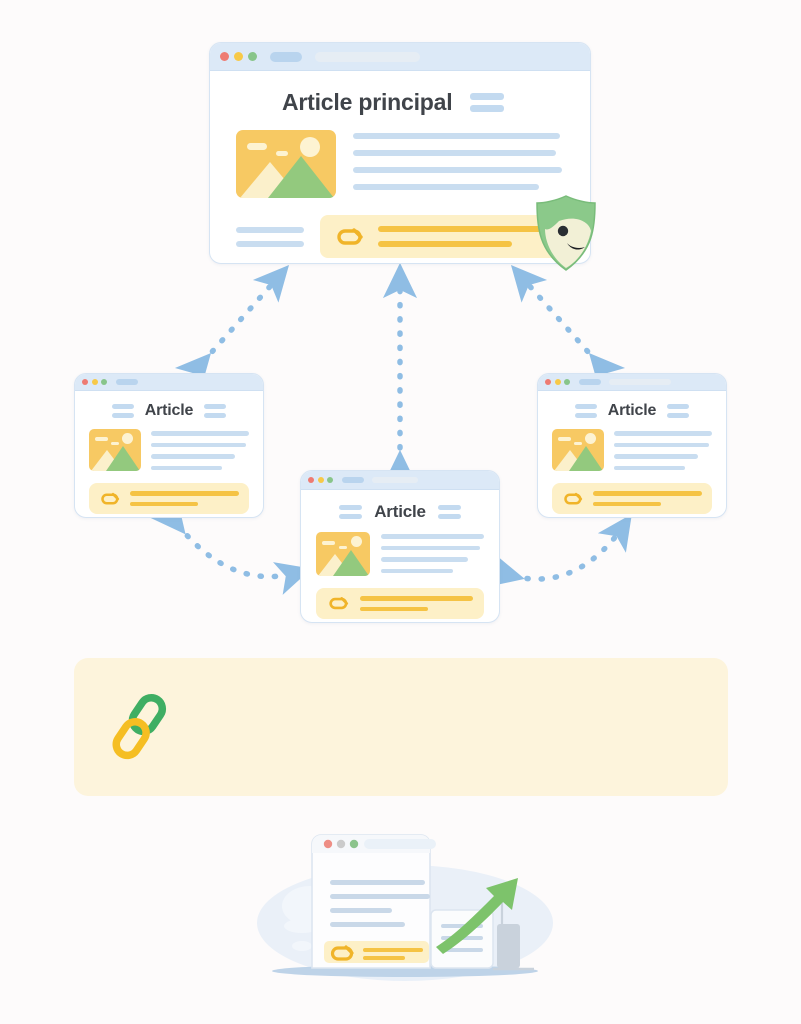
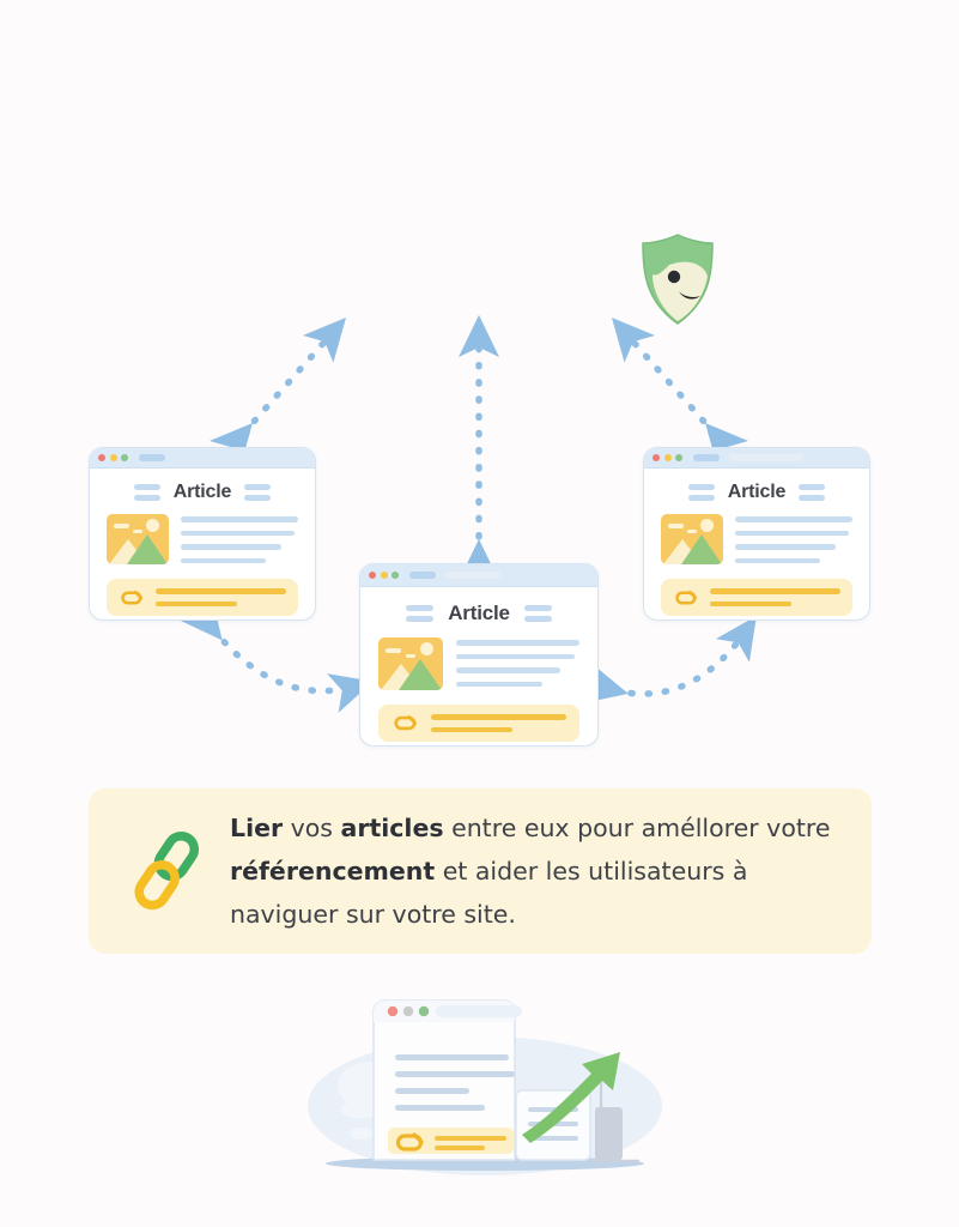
- Article principal
  Article
  Article
  Article
+ Lier vos articles entre eux pour améllorer votre référencement et aider les utilisateurs à naviguer sur votre site.
